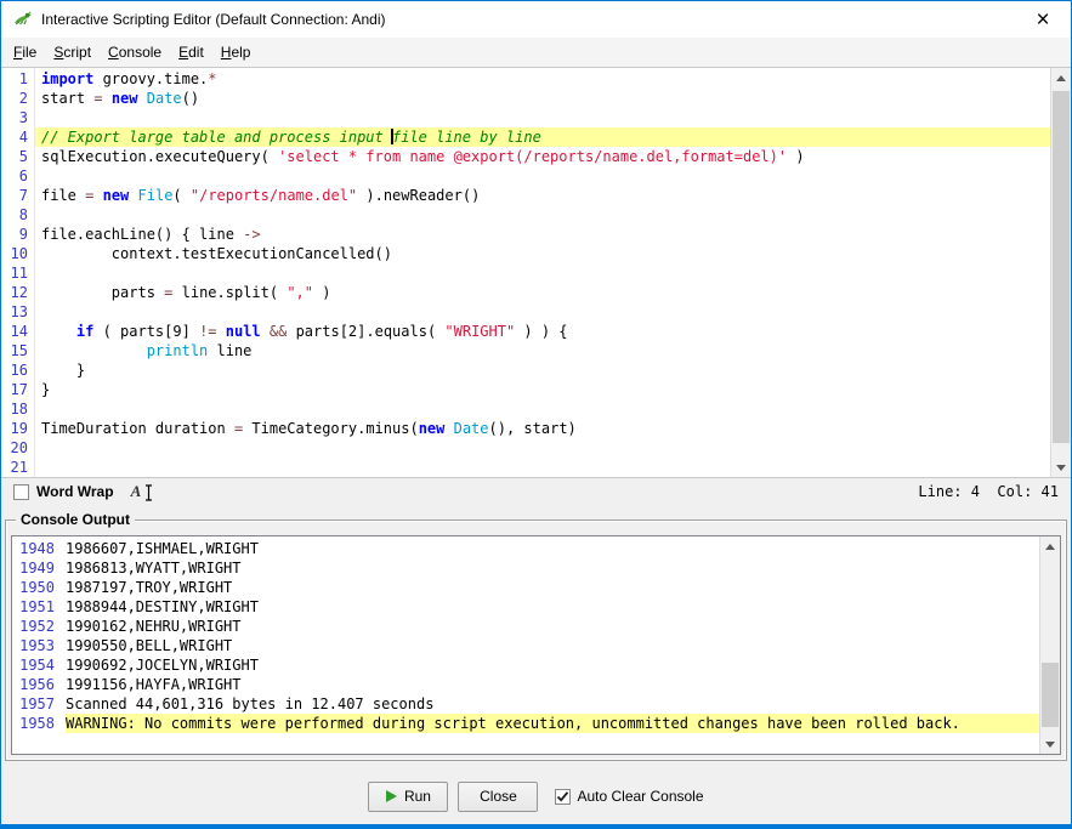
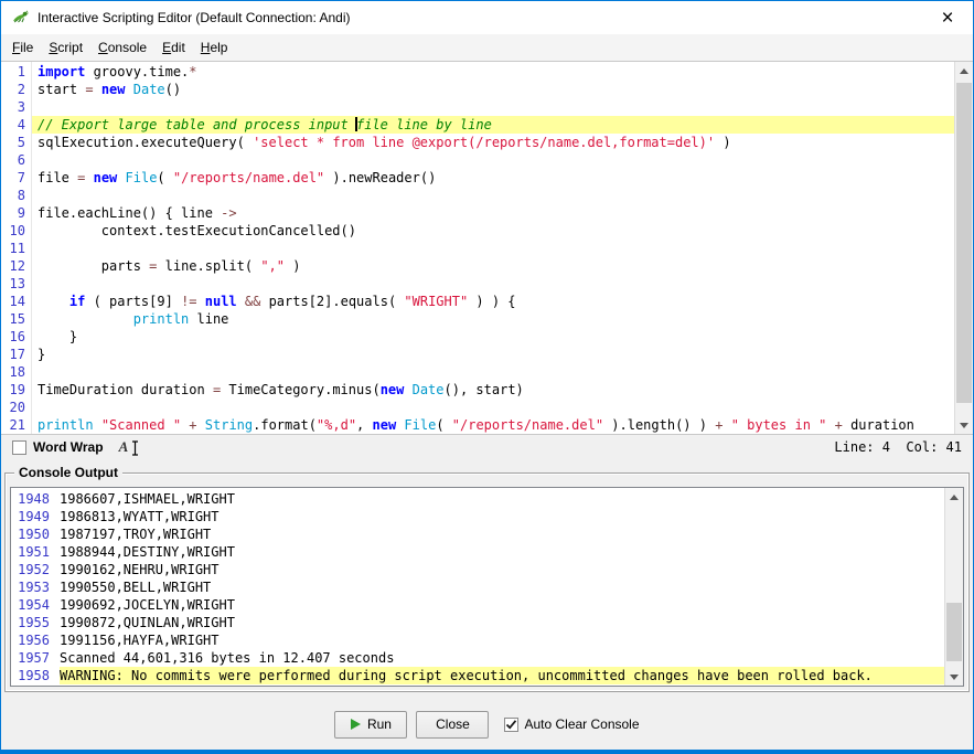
  Interactive Scripting Editor (Default Connection: Andi)
  ×
  File
  Script
  Console
  Edit
  Help
  1
  2
  3
  4
  5
  6
  7
  8
  9
  10
  11
  12
  13
  14
  15
  16
  17
  18
  19
  20
  21
  import groovy.time.*
  start = new Date()
  // Export large table and process input file line by line
- sqlExecution.executeQuery( 'select * from name @export(/reports/name.del,format=del)' )
+ sqlExecution.executeQuery( 'select * from line @export(/reports/name.del,format=del)' )
  file = new File( "/reports/name.del" ).newReader()
  file.eachLine() { line ->
  context.testExecutionCancelled()
  parts = line.split( "," )
  if ( parts[9] != null && parts[2].equals( "WRIGHT" ) ) {
  println line
  }
  }
  TimeDuration duration = TimeCategory.minus(new Date(), start)
+ println "Scanned " + String.format("%,d", new File( "/reports/name.del" ).length() ) + " bytes in " + duration
  Word Wrap
  A
  Line: 4 Col: 41
  Console Output
  1948
  1986607,ISHMAEL,WRIGHT
  1949
  1986813,WYATT,WRIGHT
  1950
  1987197,TROY,WRIGHT
  1951
  1988944,DESTINY,WRIGHT
  1952
  1990162,NEHRU,WRIGHT
  1953
  1990550,BELL,WRIGHT
  1954
  1990692,JOCELYN,WRIGHT
+ 1955
+ 1990872,QUINLAN,WRIGHT
  1956
  1991156,HAYFA,WRIGHT
  1957
  Scanned 44,601,316 bytes in 12.407 seconds
  1958
  WARNING: No commits were performed during script execution, uncommitted changes have been rolled back.
  Run
  Close
  Auto Clear Console
